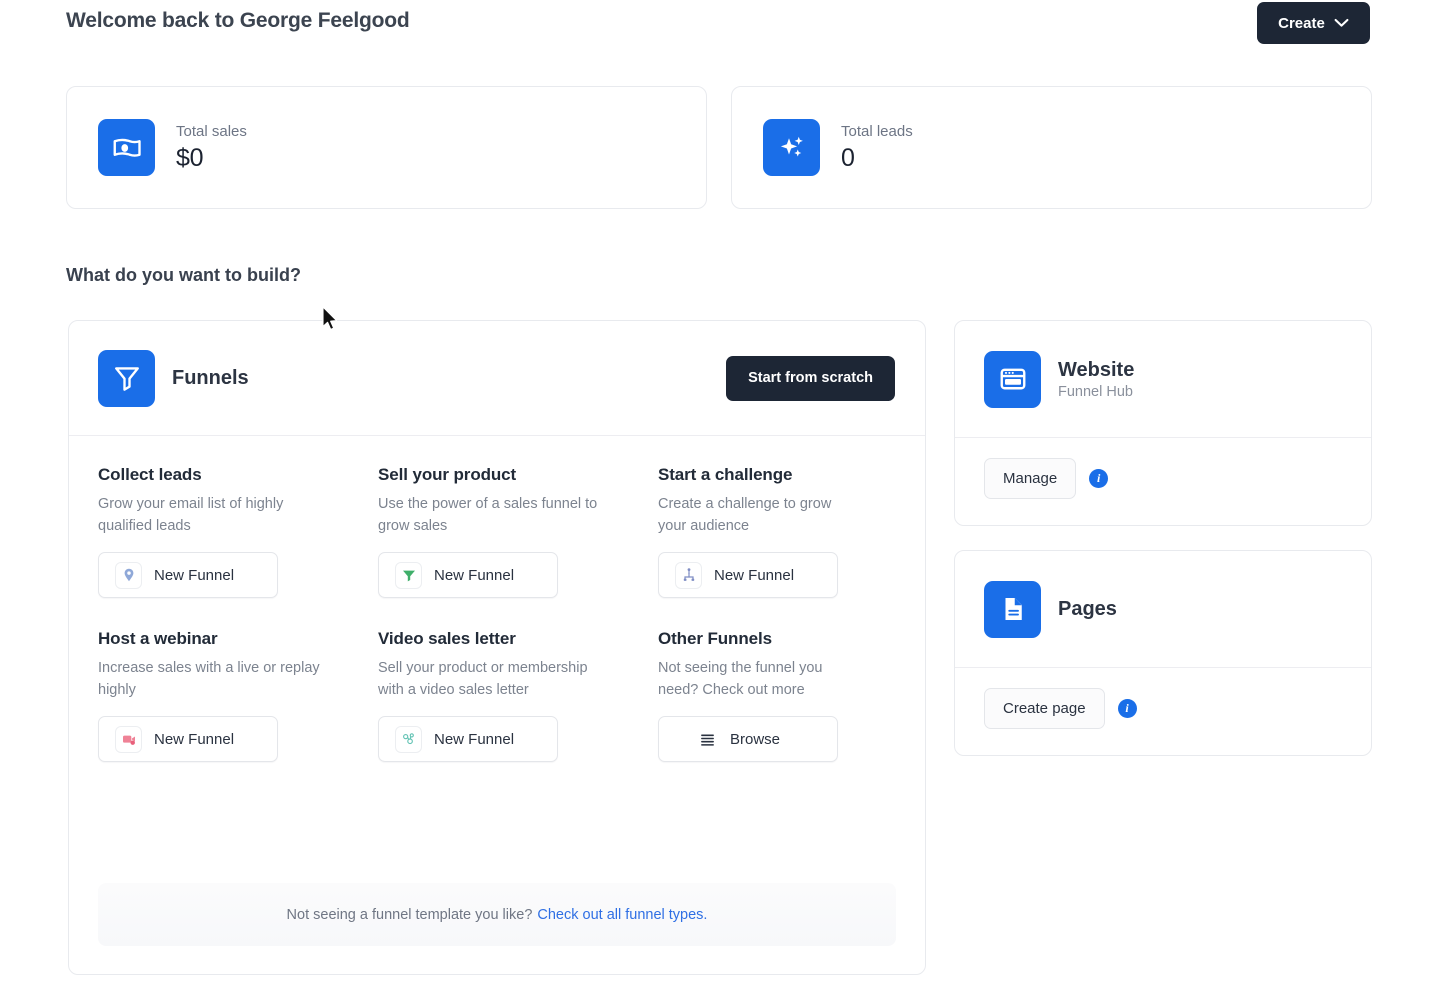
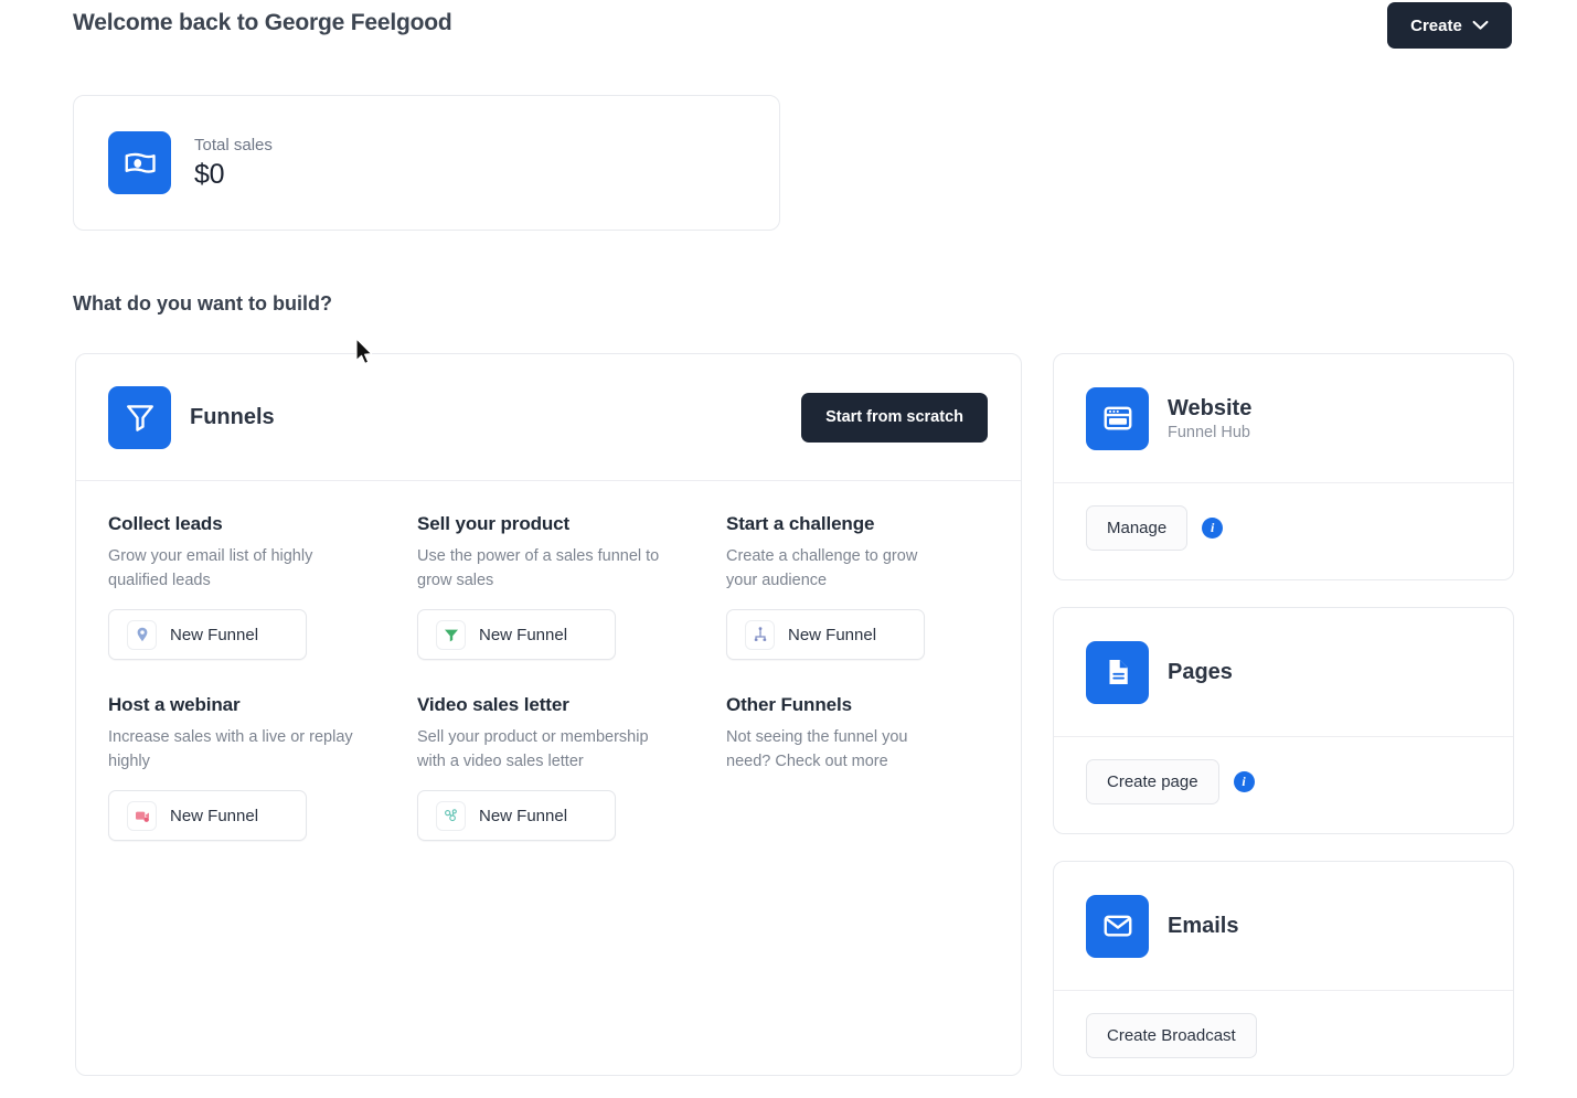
  Welcome back to George Feelgood
  Create
  Total sales
  $0
- Total leads
- 0
  What do you want to build?
  Funnels
  Start from scratch
  Collect leads
  Grow your email list of highly qualified leads
  New Funnel
  Sell your product
  Use the power of a sales funnel to grow sales
  New Funnel
  Start a challenge
  Create a challenge to grow your audience
  New Funnel
  Host a webinar
  Increase sales with a live or replay highly
  New Funnel
  Video sales letter
  Sell your product or membership with a video sales letter
  New Funnel
  Other Funnels
  Not seeing the funnel you need? Check out more
- Browse
- Not seeing a funnel template you like?
- Check out all funnel types.
  Website
  Funnel Hub
  Manage
  i
  Pages
  Create page
  i
+ Emails
+ Create Broadcast
